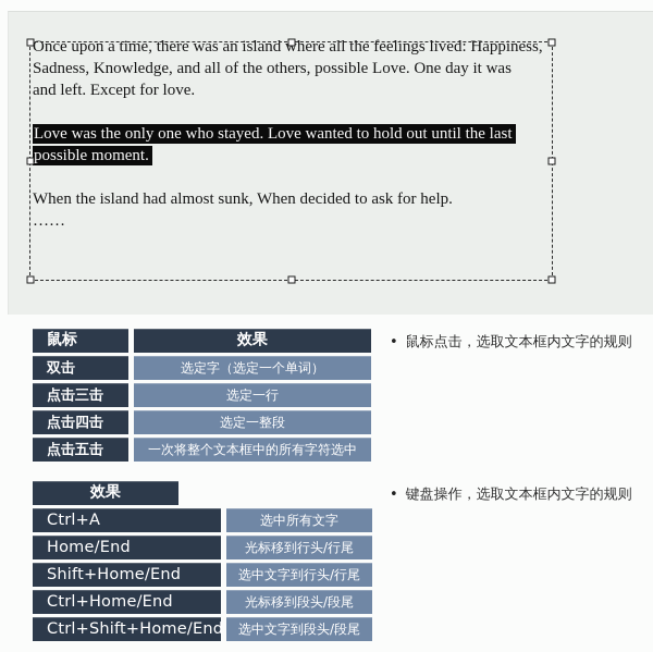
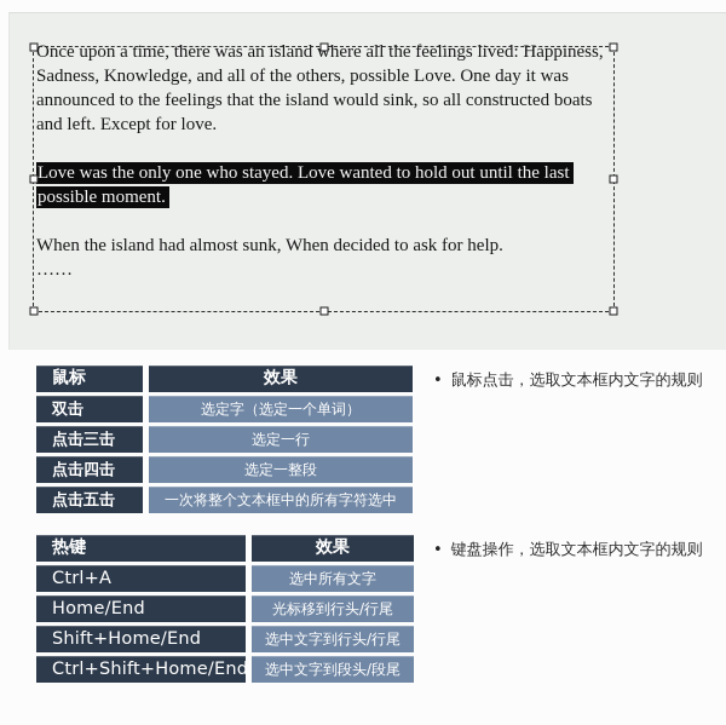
  Once upon a time, there was an island where all the feelings lived: Happiness,
  Sadness, Knowledge, and all of the others, possible Love. One day it was
+ announced to the feelings that the island would sink, so all constructed boats
  and left. Except for love.
  Love was the only one who stayed. Love wanted to hold out until the last
  possible moment.
  When the island had almost sunk, When decided to ask for help.
  ……
  鼠标
  效果
  双击
  选定字（选定一个单词）
  点击三击
  选定一行
  点击四击
  选定一整段
  点击五击
  一次将整个文本框中的所有字符选中
  •
  鼠标点击，选取文本框内文字的规则
+ 热键
  效果
  Ctrl+A
  选中所有文字
  Home/End
  光标移到行头/行尾
  Shift+Home/End
  选中文字到行头/行尾
- Ctrl+Home/End
- 光标移到段头/段尾
  Ctrl+Shift+Home/End
  选中文字到段头/段尾
  •
  键盘操作，选取文本框内文字的规则
